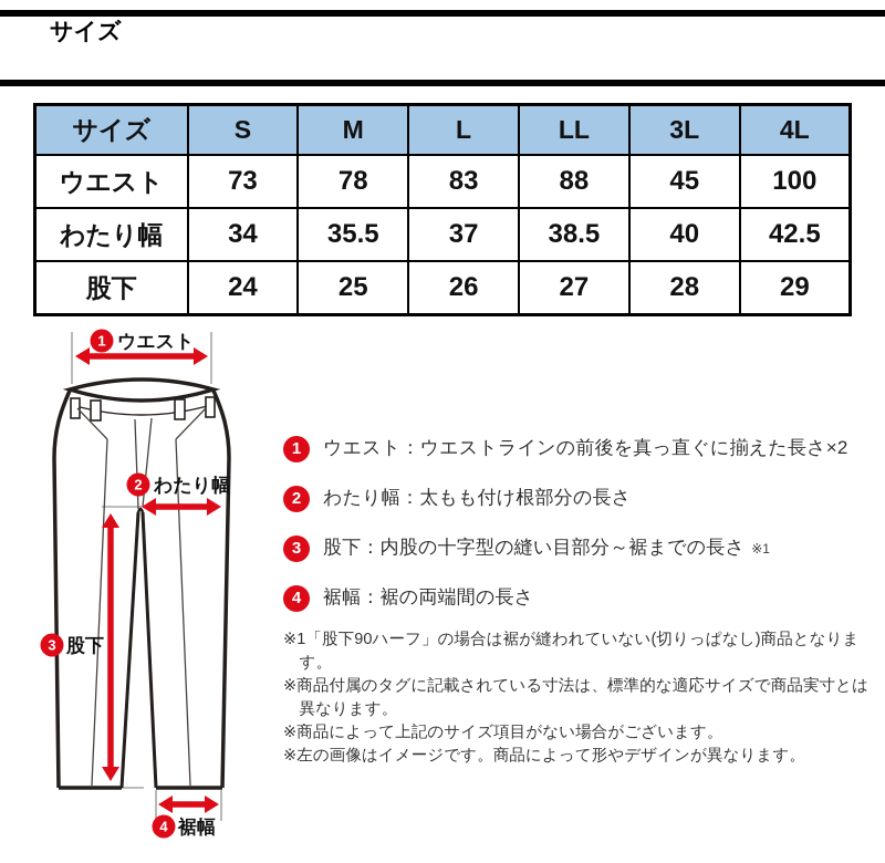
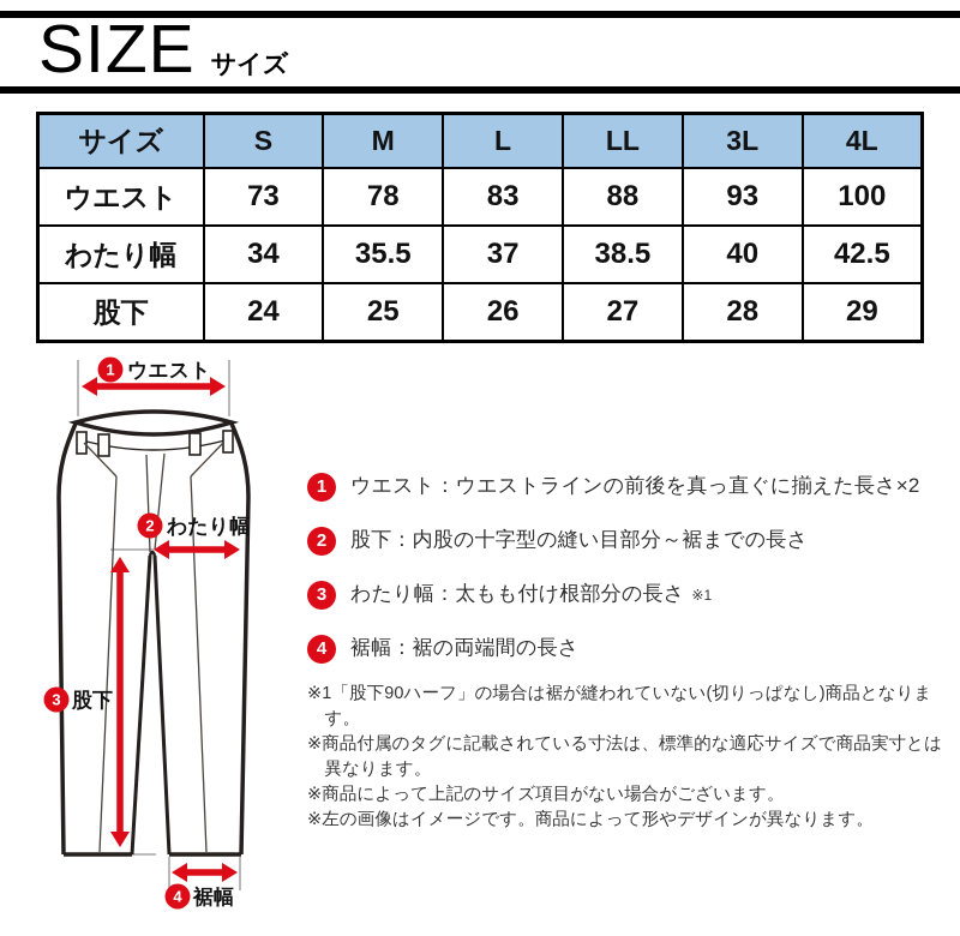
+ SIZE
  サイズ
  サイズ	S	M	L	LL	3L	4L
- ウエスト	73	78	83	88	45	100
+ ウエスト	73	78	83	88	93	100
  わたり幅	34	35.5	37	38.5	40	42.5
  股下	24	25	26	27	28	29
  1
  ウエスト
  2
  わたり幅
  3
  股下
  4
  裾幅
  1
  ウエスト：ウエストラインの前後を真っ直ぐに揃えた長さ×2
  2
- わたり幅：太もも付け根部分の長さ
+ 股下：内股の十字型の縫い目部分～裾までの長さ
  3
- 股下：内股の十字型の縫い目部分～裾までの長さ
+ わたり幅：太もも付け根部分の長さ
  ※1
  4
  裾幅：裾の両端間の長さ
  ※1「股下90ハーフ」の場合は裾が縫われていない(切りっぱなし)商品となります。
  ※商品付属のタグに記載されている寸法は、標準的な適応サイズで商品実寸とは異なります。
  ※商品によって上記のサイズ項目がない場合がございます。
  ※左の画像はイメージです。商品によって形やデザインが異なります。
